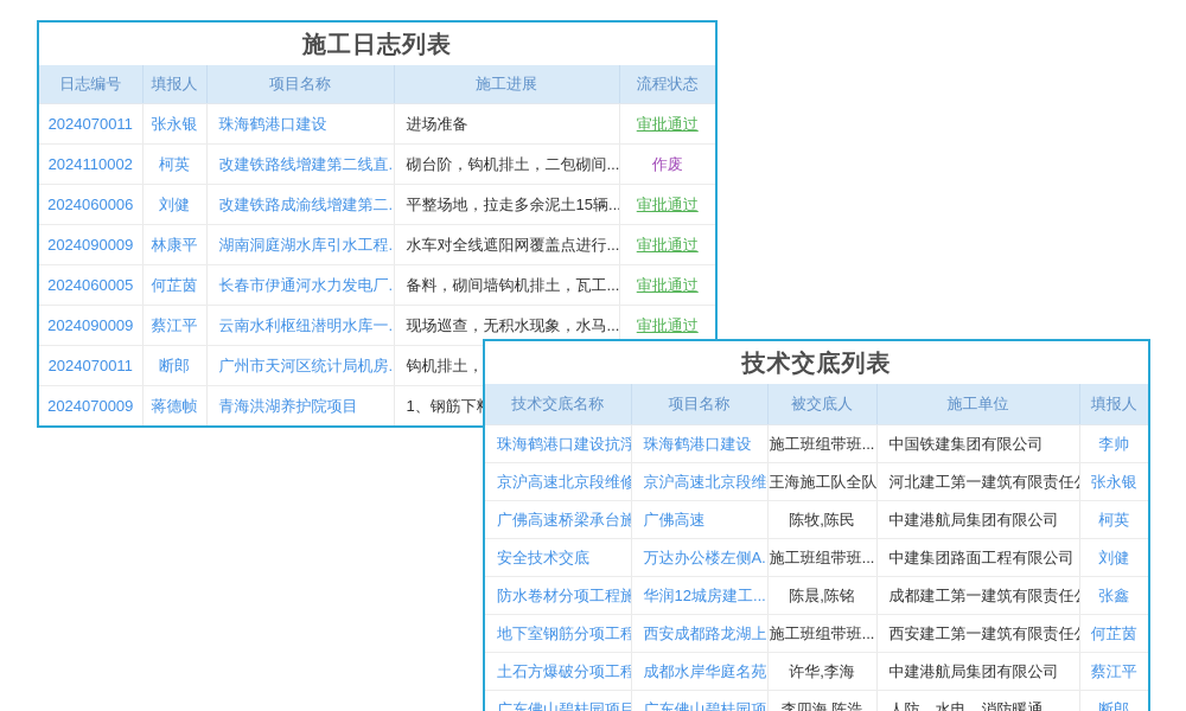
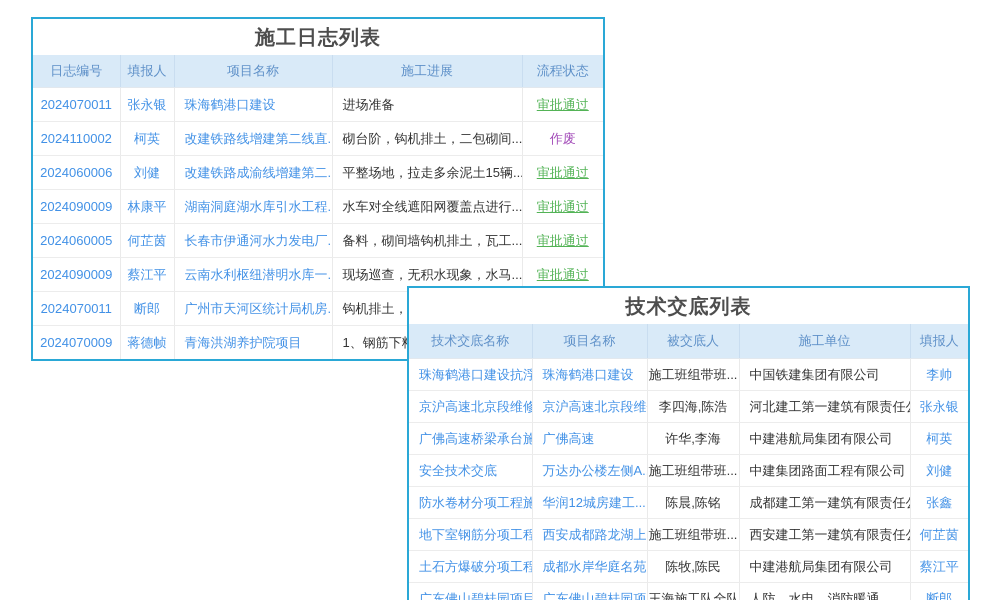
  施工日志列表
  日志编号	填报人	项目名称	施工进展	流程状态
  2024070011	张永银	珠海鹤港口建设	进场准备	审批通过
  2024110002	柯英	改建铁路线增建第二线直.	砌台阶，钩机排土，二包砌间...	作废
  2024060006	刘健	改建铁路成渝线增建第二.	平整场地，拉走多余泥土15辆..	审批通过
  2024090009	林康平	湖南洞庭湖水库引水工程.	水车对全线遮阳网覆盖点进行...	审批通过
  2024060005	何芷茵	长春市伊通河水力发电厂.	备料，砌间墙钩机排土，瓦工...	审批通过
  2024090009	蔡江平	云南水利枢纽潜明水库一.	现场巡查，无积水现象，水马...	审批通过
  2024070009	蒋德帧	青海洪湖养护院项目	1、钢筋下
  技术交底列表
  技术交底名称	项目名称	被交底人	施工单位	填报人
  珠海鹤港口建设抗浮	珠海鹤港口建设	施工班组带班...	中国铁建集团有限公司	李帅
- 京沪高速北京段维修	京沪高速北京段维	王海施工队全队	河北建工第一建筑有限责任	张永银
+ 京沪高速北京段维修	京沪高速北京段维	李四海,陈浩	河北建工第一建筑有限责任	张永银
- 广佛高速桥梁承台施	广佛高速	陈牧,陈民	中建港航局集团有限公司	柯英
+ 广佛高速桥梁承台施	广佛高速	许华,李海	中建港航局集团有限公司	柯英
  安全技术交底	万达办公楼左侧A.	施工班组带班...	中建集团路面工程有限公司	刘健
  防水卷材分项工程施	华润12城房建工...	陈晨,陈铭	成都建工第一建筑有限责任	张鑫
  地下室钢筋分项工程	西安成都路龙湖上	施工班组带班...	西安建工第一建筑有限责任	何芷茵
- 土石方爆破分项工程	成都水岸华庭名苑	许华,李海	中建港航局集团有限公司	蔡江平
+ 土石方爆破分项工程	成都水岸华庭名苑	陈牧,陈民	中建港航局集团有限公司	蔡江平
- 广东佛山碧桂园项目	广东佛山碧桂园项	李四海,陈浩	人防、水电、消防暖通	断郎
+ 广东佛山碧桂园项目	广东佛山碧桂园项	王海施工队全队	人防、水电、消防暖通	断郎
